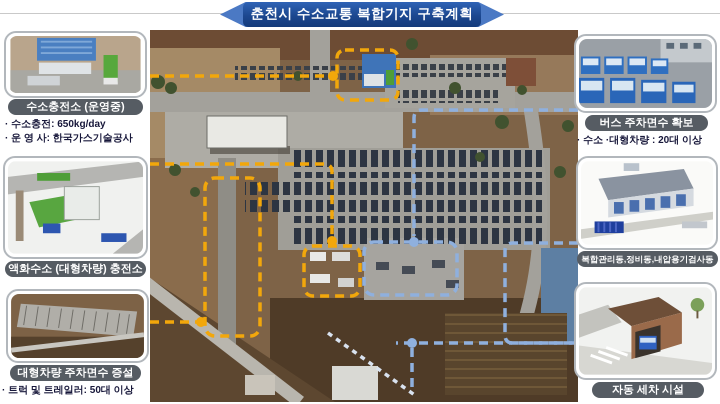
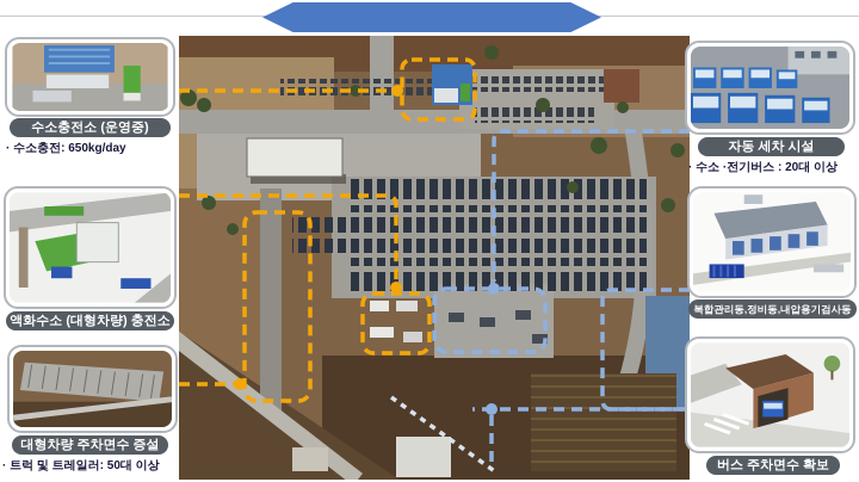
- 춘천시 수소교통 복합기지 구축계획
  수소충전소 (운영중)
  · 수소충전: 650kg/day
- · 운 영 사: 한국가스기술공사
  액화수소 (대형차량) 충전소
  대형차량 주차면수 증설
  · 트럭 및 트레일러: 50대 이상
- 버스 주차면수 확보
+ 자동 세차 시설
- · 수소 ·대형차량 : 20대 이상
+ · 수소 ·전기버스 : 20대 이상
  복합관리동,정비동,내압용기검사동
- 자동 세차 시설
+ 버스 주차면수 확보
